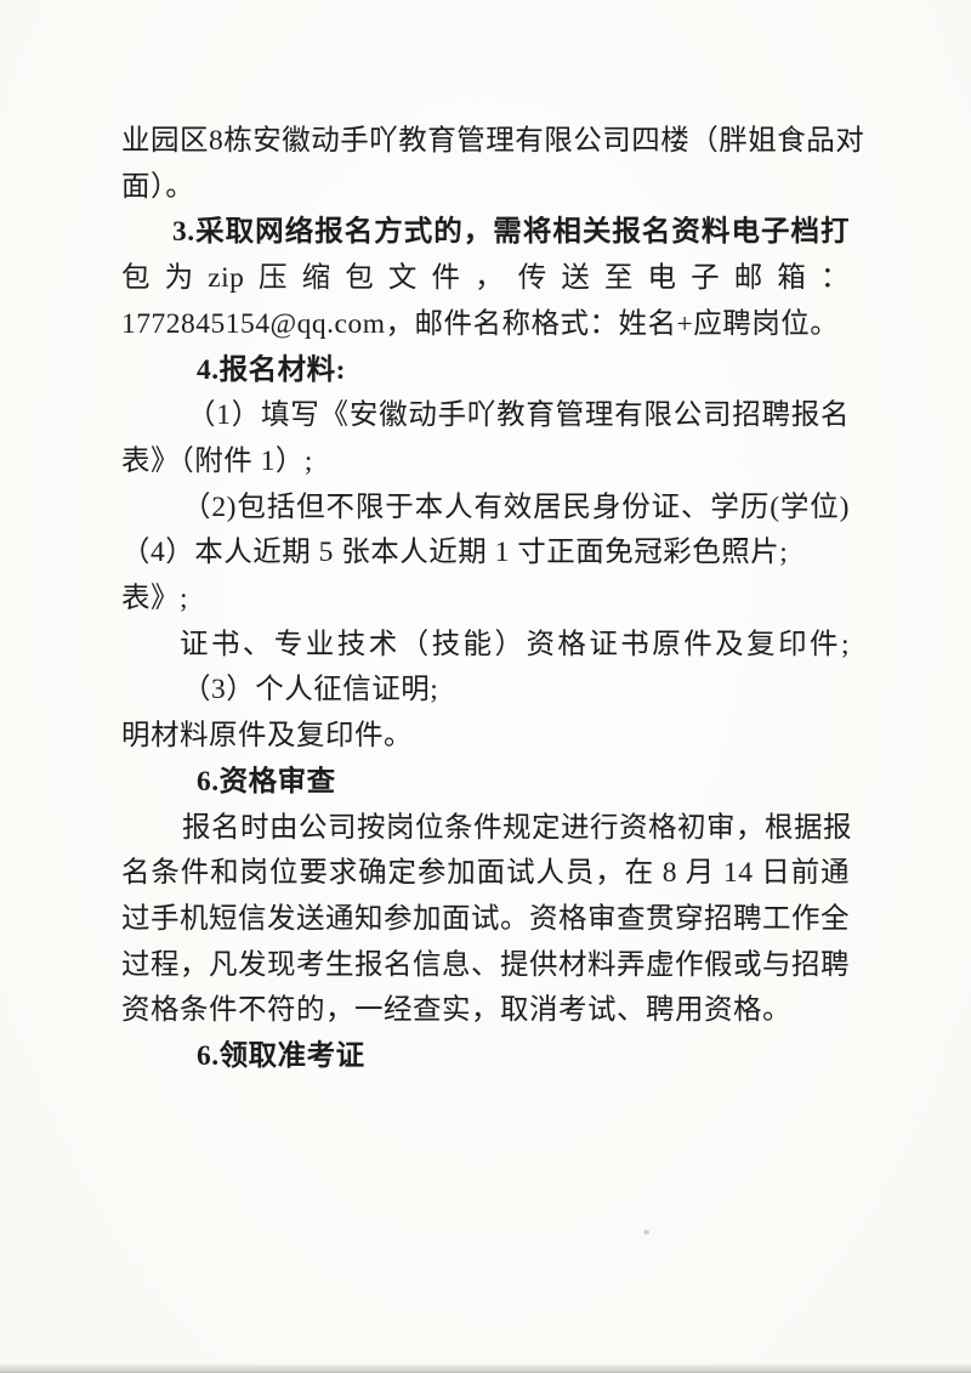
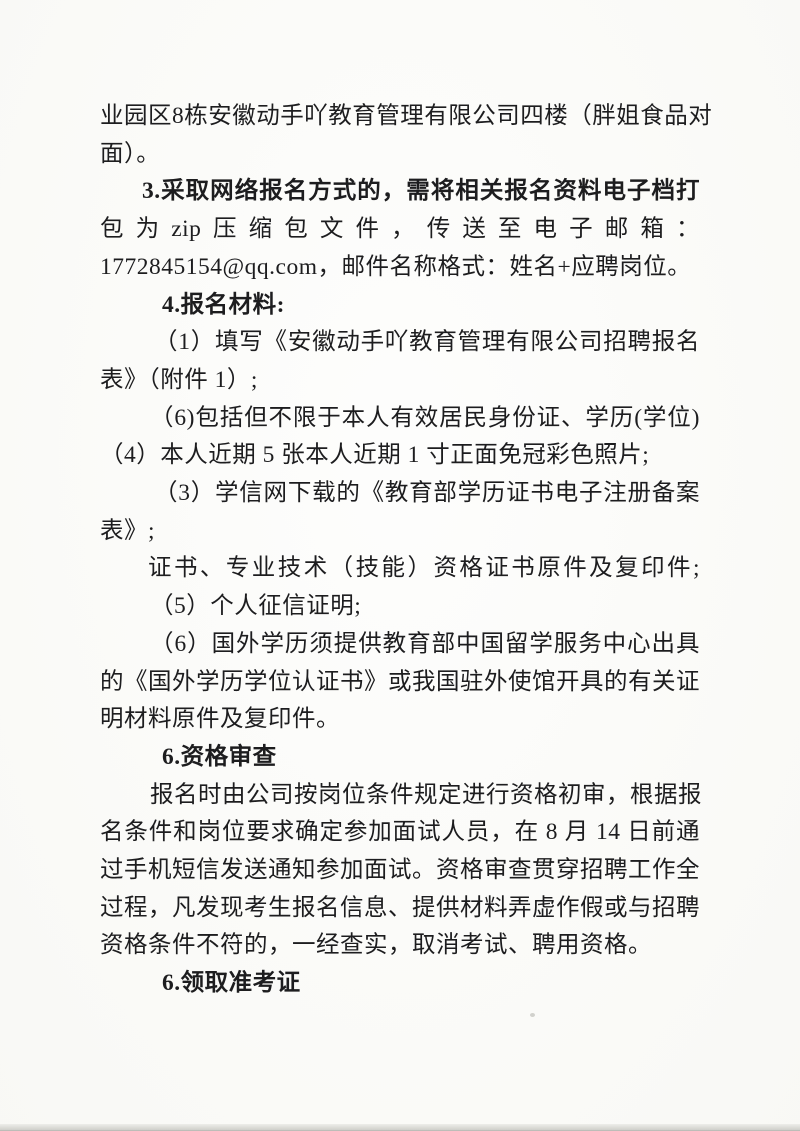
  业园区8栋安徽动手吖教育管理有限公司四楼（胖姐食品对
  面）。
  3.采取网络报名方式的，需将相关报名资料电子档打
  包为zip压缩包文件，传送至电子邮箱：
  1772845154@qq.com，邮件名称格式：姓名+应聘岗位。
  4.报名材料:
  （1）填写《安徽动手吖教育管理有限公司招聘报名
  表》（附件 1）;
- （2)包括但不限于本人有效居民身份证、学历(学位)
+ （6)包括但不限于本人有效居民身份证、学历(学位)
  （4）本人近期 5 张本人近期 1 寸正面免冠彩色照片;
+ （3）学信网下载的《教育部学历证书电子注册备案
  表》;
  证书、专业技术（技能）资格证书原件及复印件;
- （3）个人征信证明;
+ （5）个人征信证明;
+ （6）国外学历须提供教育部中国留学服务中心出具
+ 的《国外学历学位认证书》或我国驻外使馆开具的有关证
  明材料原件及复印件。
  6.资格审查
  报名时由公司按岗位条件规定进行资格初审，根据报
  名条件和岗位要求确定参加面试人员，在 8 月 14 日前通
  过手机短信发送通知参加面试。资格审查贯穿招聘工作全
  过程，凡发现考生报名信息、提供材料弄虚作假或与招聘
  资格条件不符的，一经查实，取消考试、聘用资格。
  6.领取准考证
